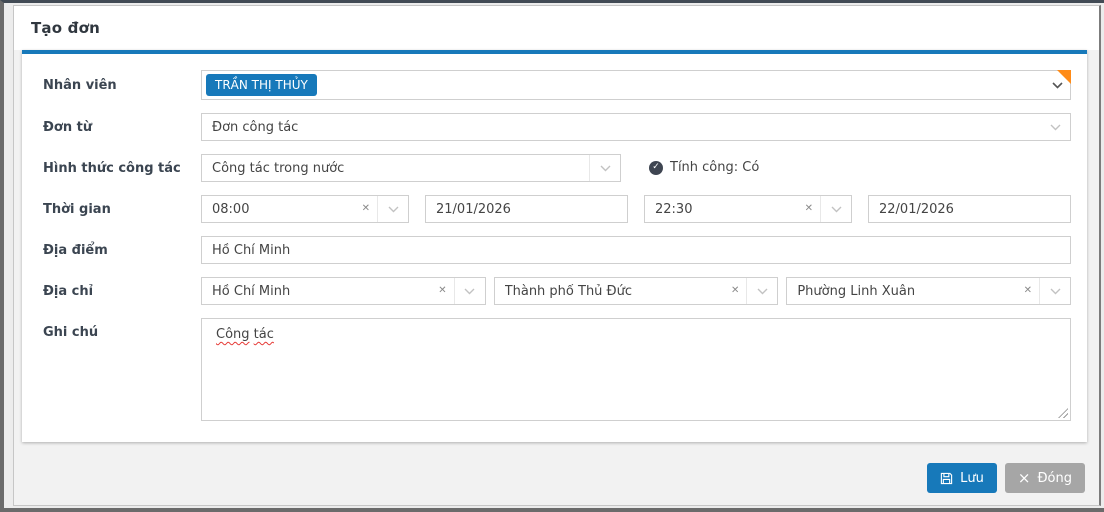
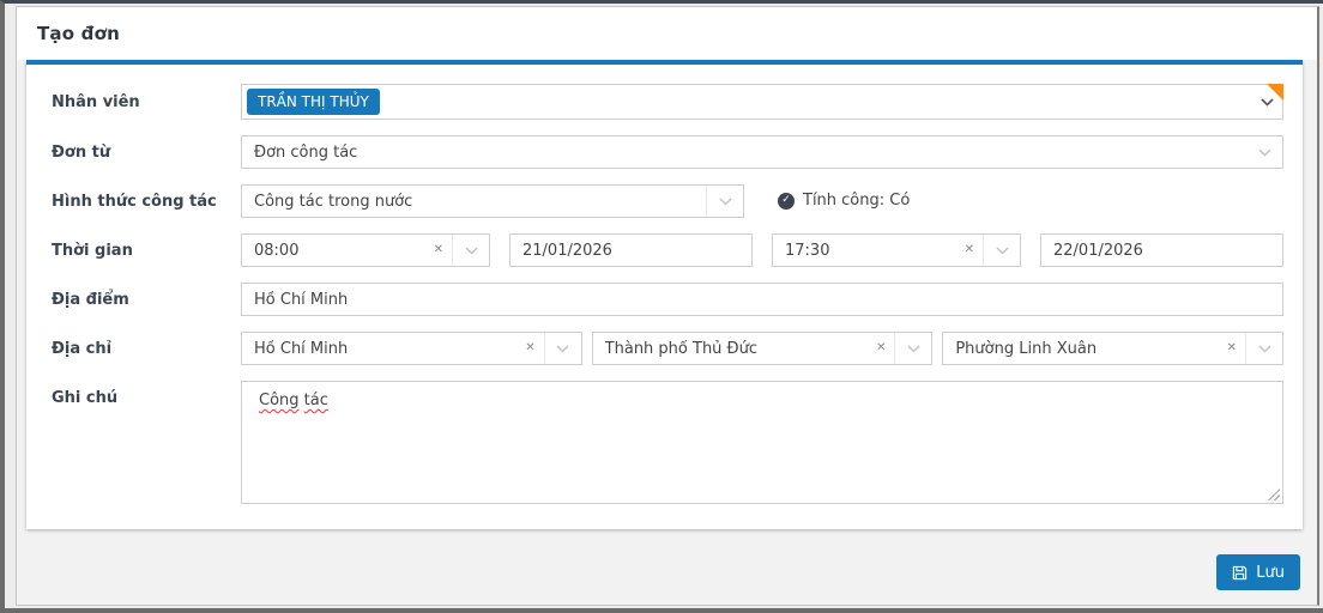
  Tạo đơn
  Nhân viên
  TRẦN THỊ THỦY
  Đơn từ
  Đơn công tác
  Hình thức công tác
  Công tác trong nước
  ✓
  Tính công: Có
  Thời gian
  08:00
  ✕
  21/01/2026
- 22:30
+ 17:30
  ✕
  22/01/2026
  Địa điểm
  Hồ Chí Minh
  Địa chỉ
  Hồ Chí Minh
  ✕
  Thành phố Thủ Đức
  ✕
  Phường Linh Xuân
  ✕
  Ghi chú
  Công tác
  Lưu
- ×
- Đóng
